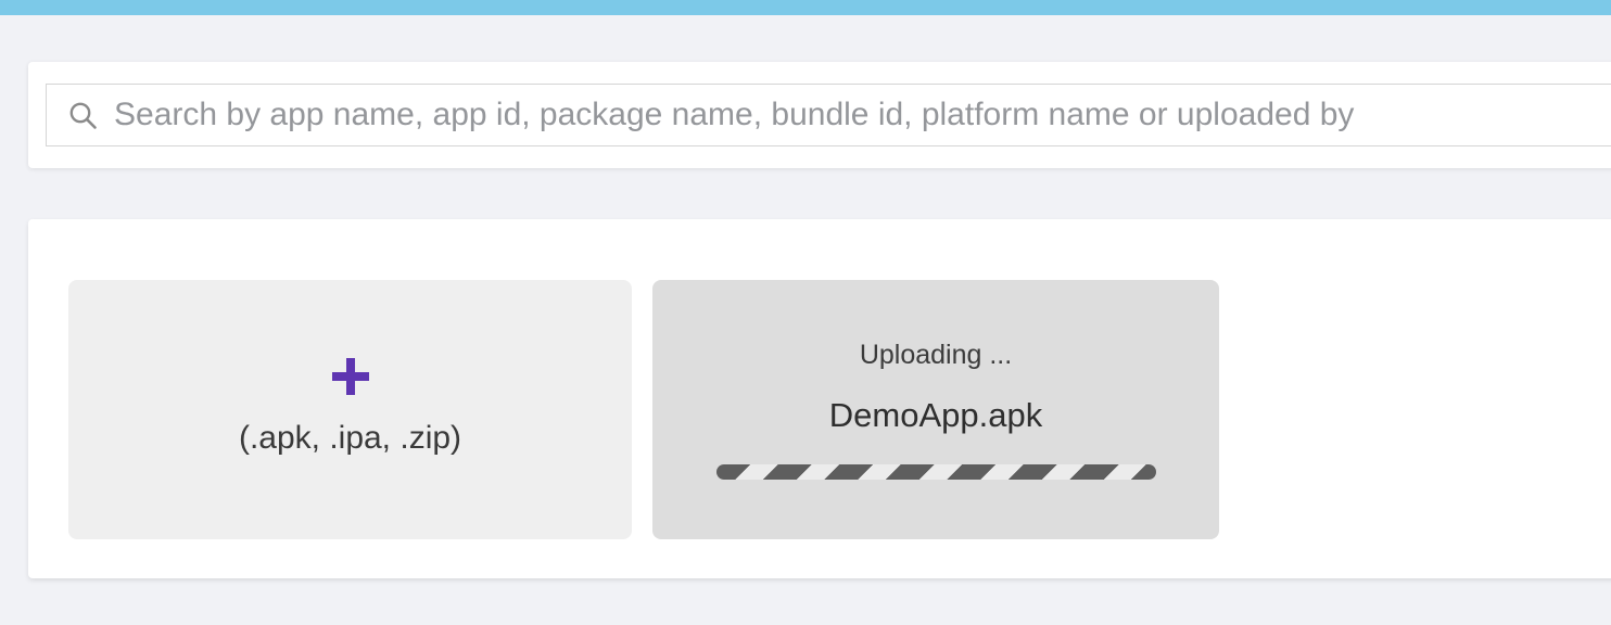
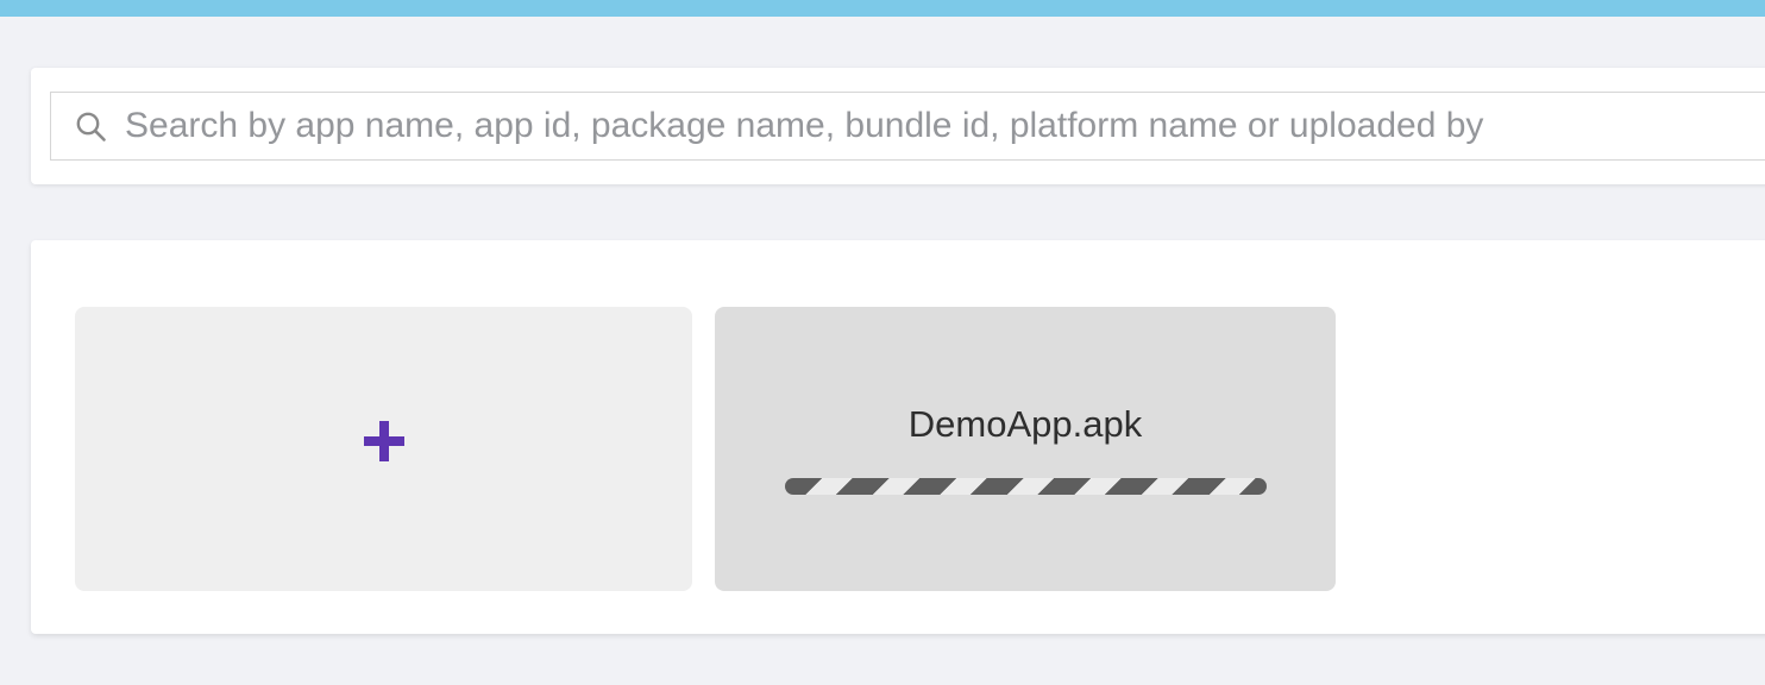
  Search by app name, app id, package name, bundle id, platform name or uploaded by
- (.apk, .ipa, .zip)
- Uploading ...
  DemoApp.apk
